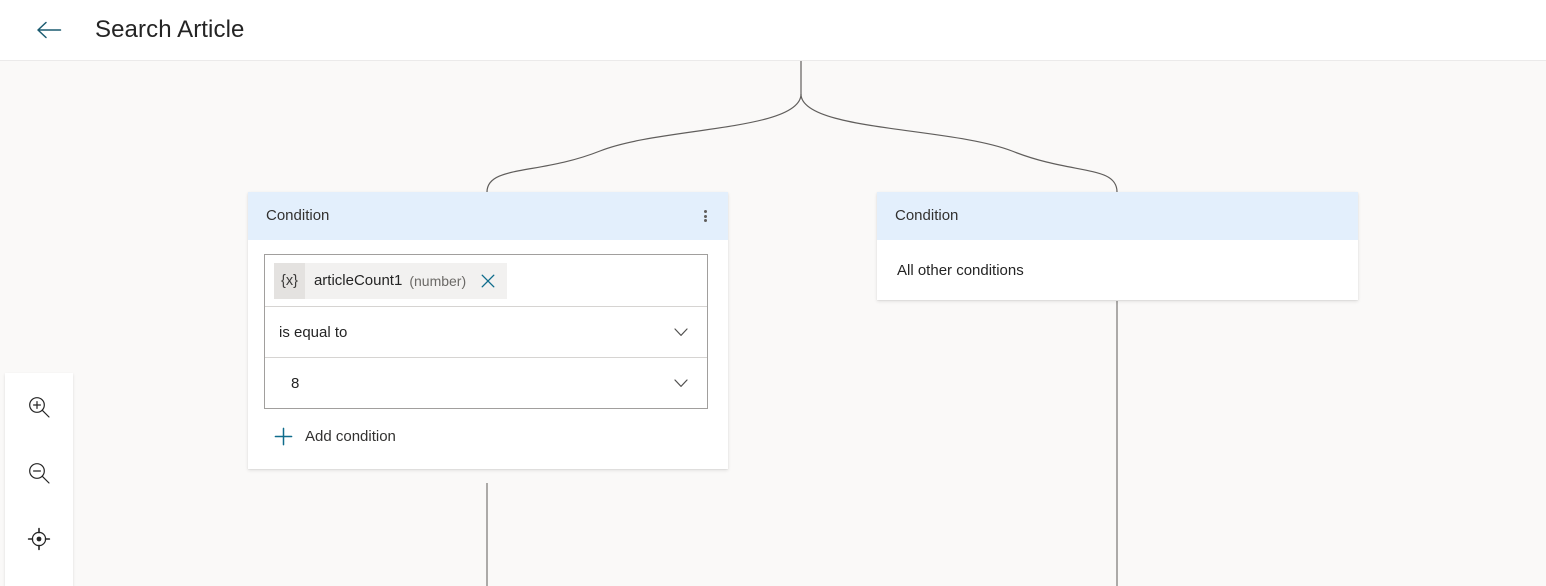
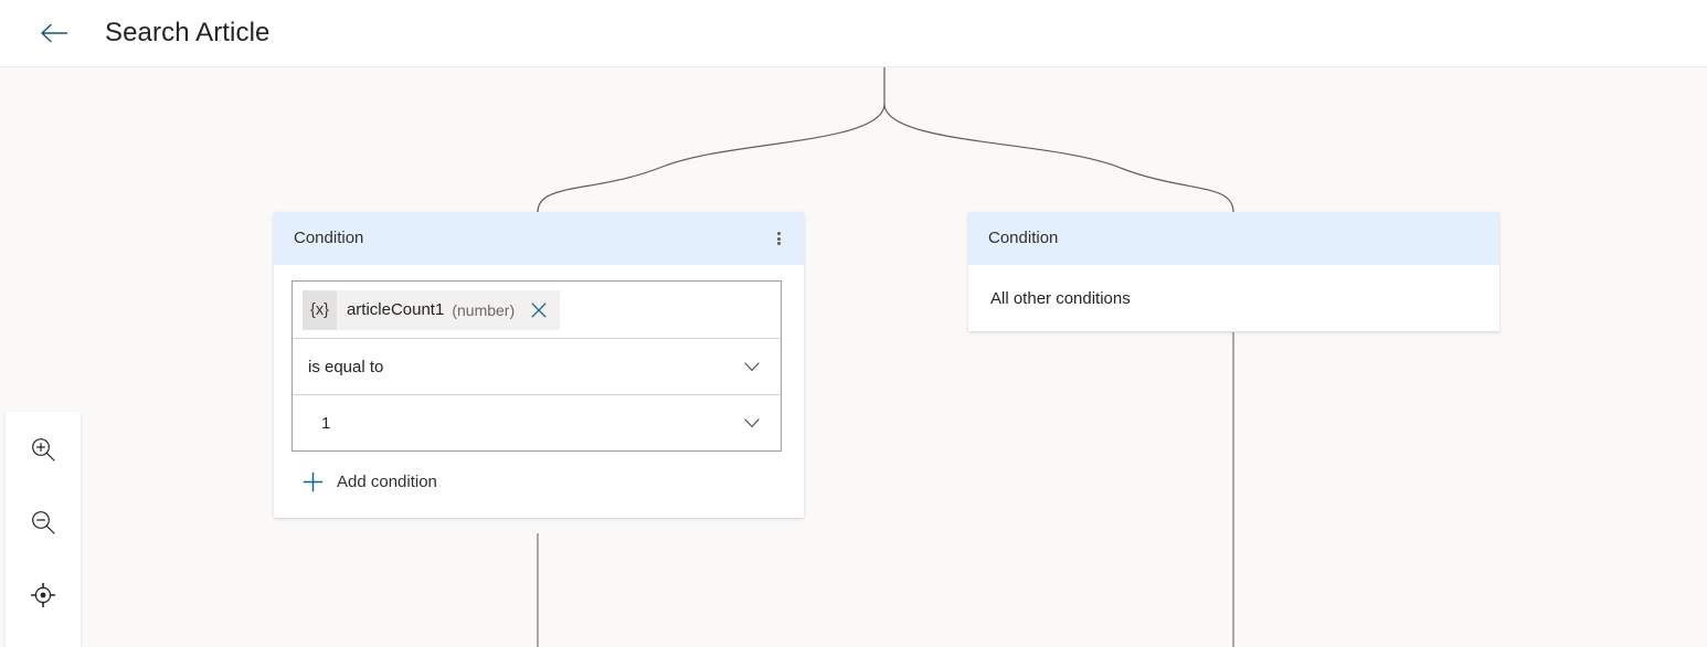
  Search Article
  Condition
  {x}
  articleCount1
  (number)
  is equal to
- 8
+ 1
  Add condition
  Condition
  All other conditions
